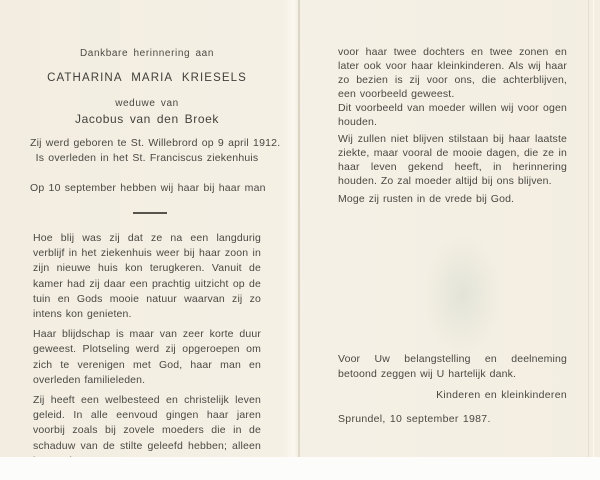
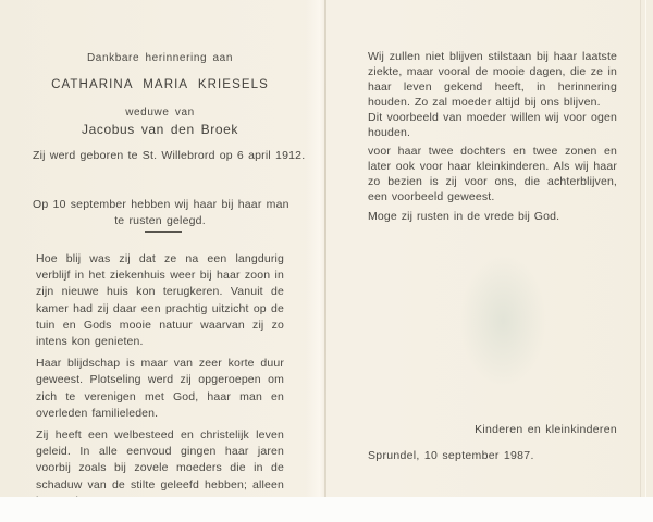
  Dankbare herinnering aan
  CATHARINA MARIA KRIESELS
  weduwe van
  Jacobus van den Broek
- Zij werd geboren te St. Willebrord op 9 april 1912.
+ Zij werd geboren te St. Willebrord op 6 april 1912.
- Is overleden in het St. Franciscus ziekenhuis
  Op 10 september hebben wij haar bij haar man
+ te rusten gelegd.
  Hoe blij was zij dat ze na een langdurig verblijf in het ziekenhuis weer bij haar zoon in zijn nieuwe huis kon terugkeren. Vanuit de kamer had zij daar een prachtig uitzicht op de tuin en Gods mooie natuur waarvan zij zo intens kon genieten.
  Haar blijdschap is maar van zeer korte duur geweest. Plotseling werd zij opgeroepen om zich te verenigen met God, haar man en overleden familieleden.
  Zij heeft een welbesteed en christelijk leven geleid. In alle eenvoud gingen haar jaren voorbij zoals bij zovele moeders die in de schaduw van de stilte geleefd hebben; alleen
- voor haar twee dochters en twee zonen en later ook voor haar kleinkinderen. Als wij haar zo bezien is zij voor ons, die achterblijven, een voorbeeld geweest.
+ Wij zullen niet blijven stilstaan bij haar laatste ziekte, maar vooral de mooie dagen, die ze in haar leven gekend heeft, in herinnering houden. Zo zal moeder altijd bij ons blijven.
  Dit voorbeeld van moeder willen wij voor ogen houden.
- Wij zullen niet blijven stilstaan bij haar laatste ziekte, maar vooral de mooie dagen, die ze in haar leven gekend heeft, in herinnering houden. Zo zal moeder altijd bij ons blijven.
+ voor haar twee dochters en twee zonen en later ook voor haar kleinkinderen. Als wij haar zo bezien is zij voor ons, die achterblijven, een voorbeeld geweest.
  Moge zij rusten in de vrede bij God.
- Voor Uw belangstelling en deelneming betoond zeggen wij U hartelijk dank.
  Kinderen en kleinkinderen
  Sprundel, 10 september 1987.
